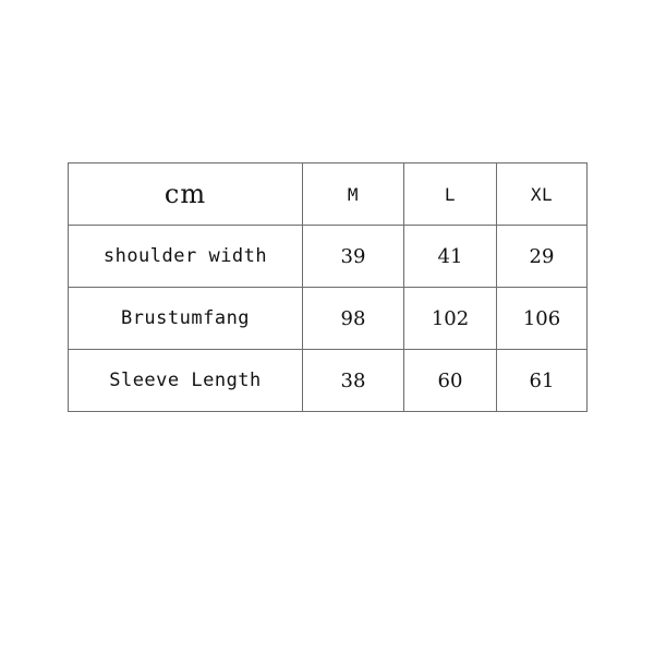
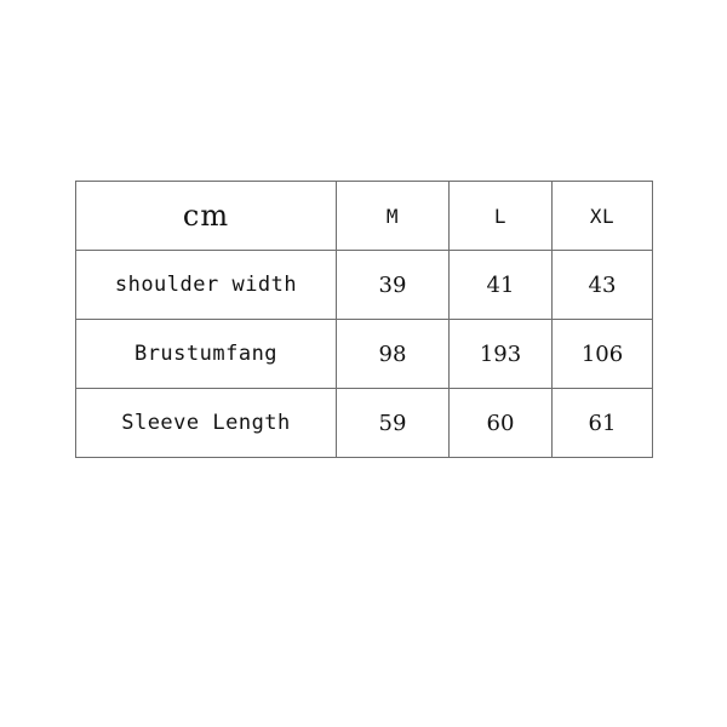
  cm	M	L	XL
- shoulder width	39	41	29
+ shoulder width	39	41	43
- Brustumfang	98	102	106
+ Brustumfang	98	193	106
- Sleeve Length	38	60	61
+ Sleeve Length	59	60	61
